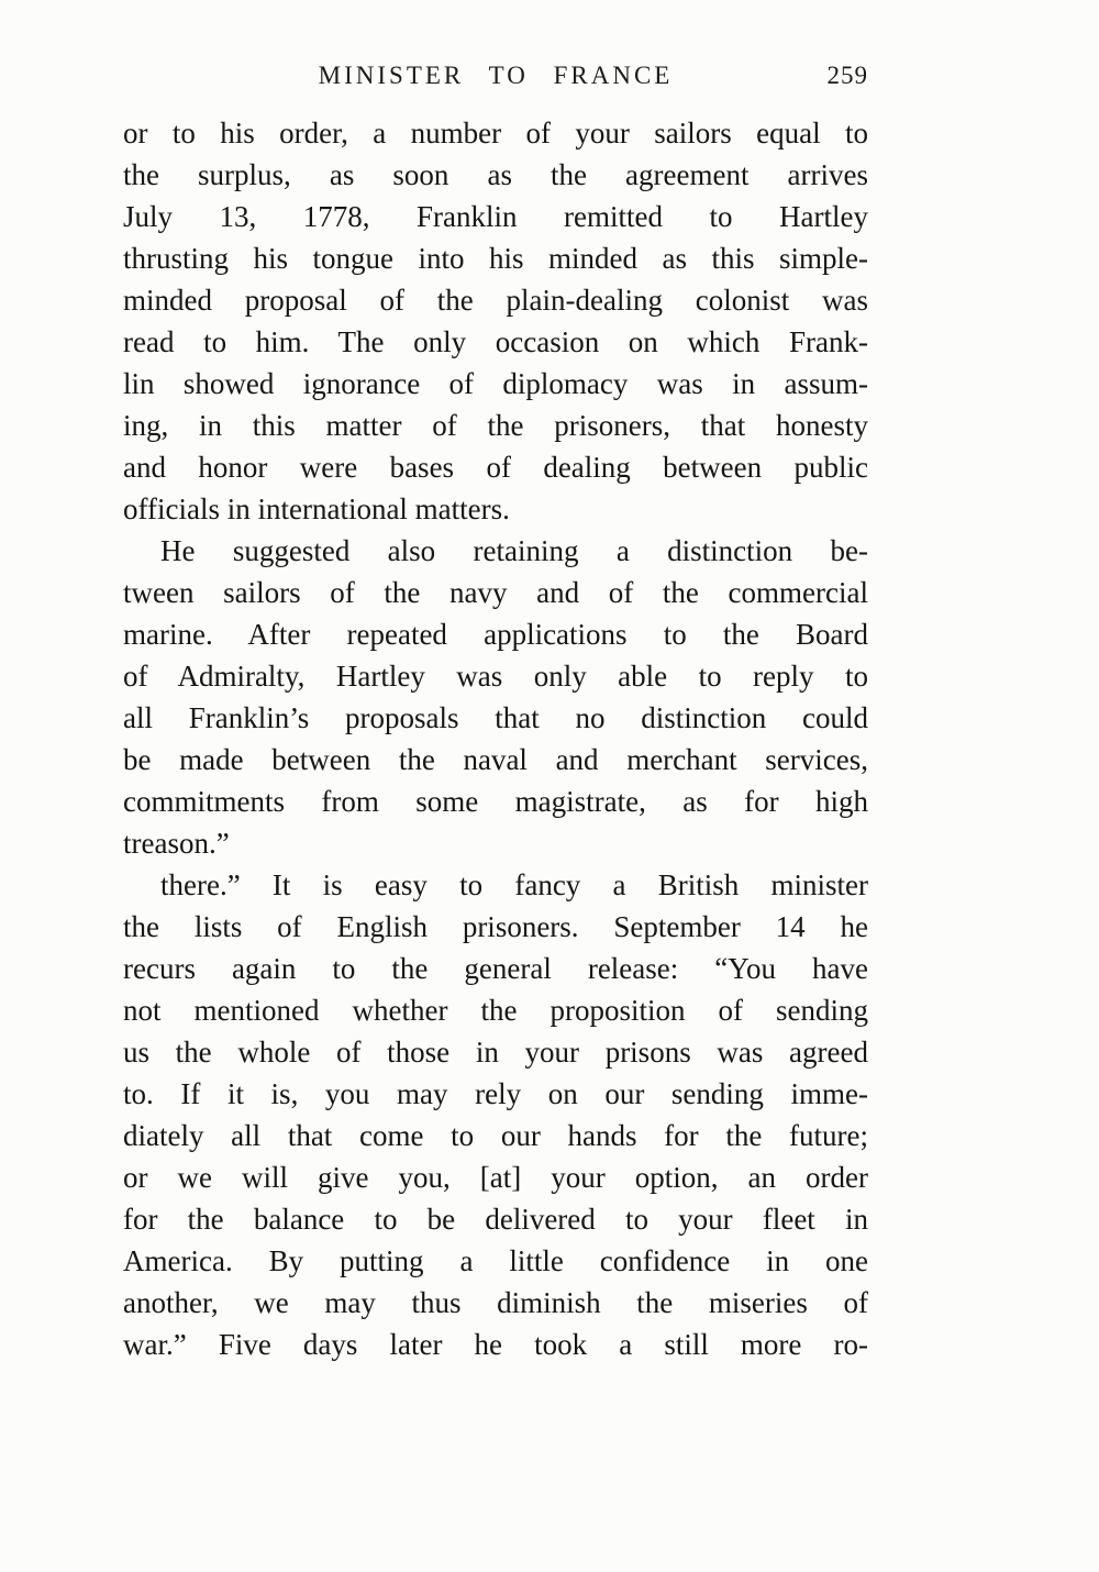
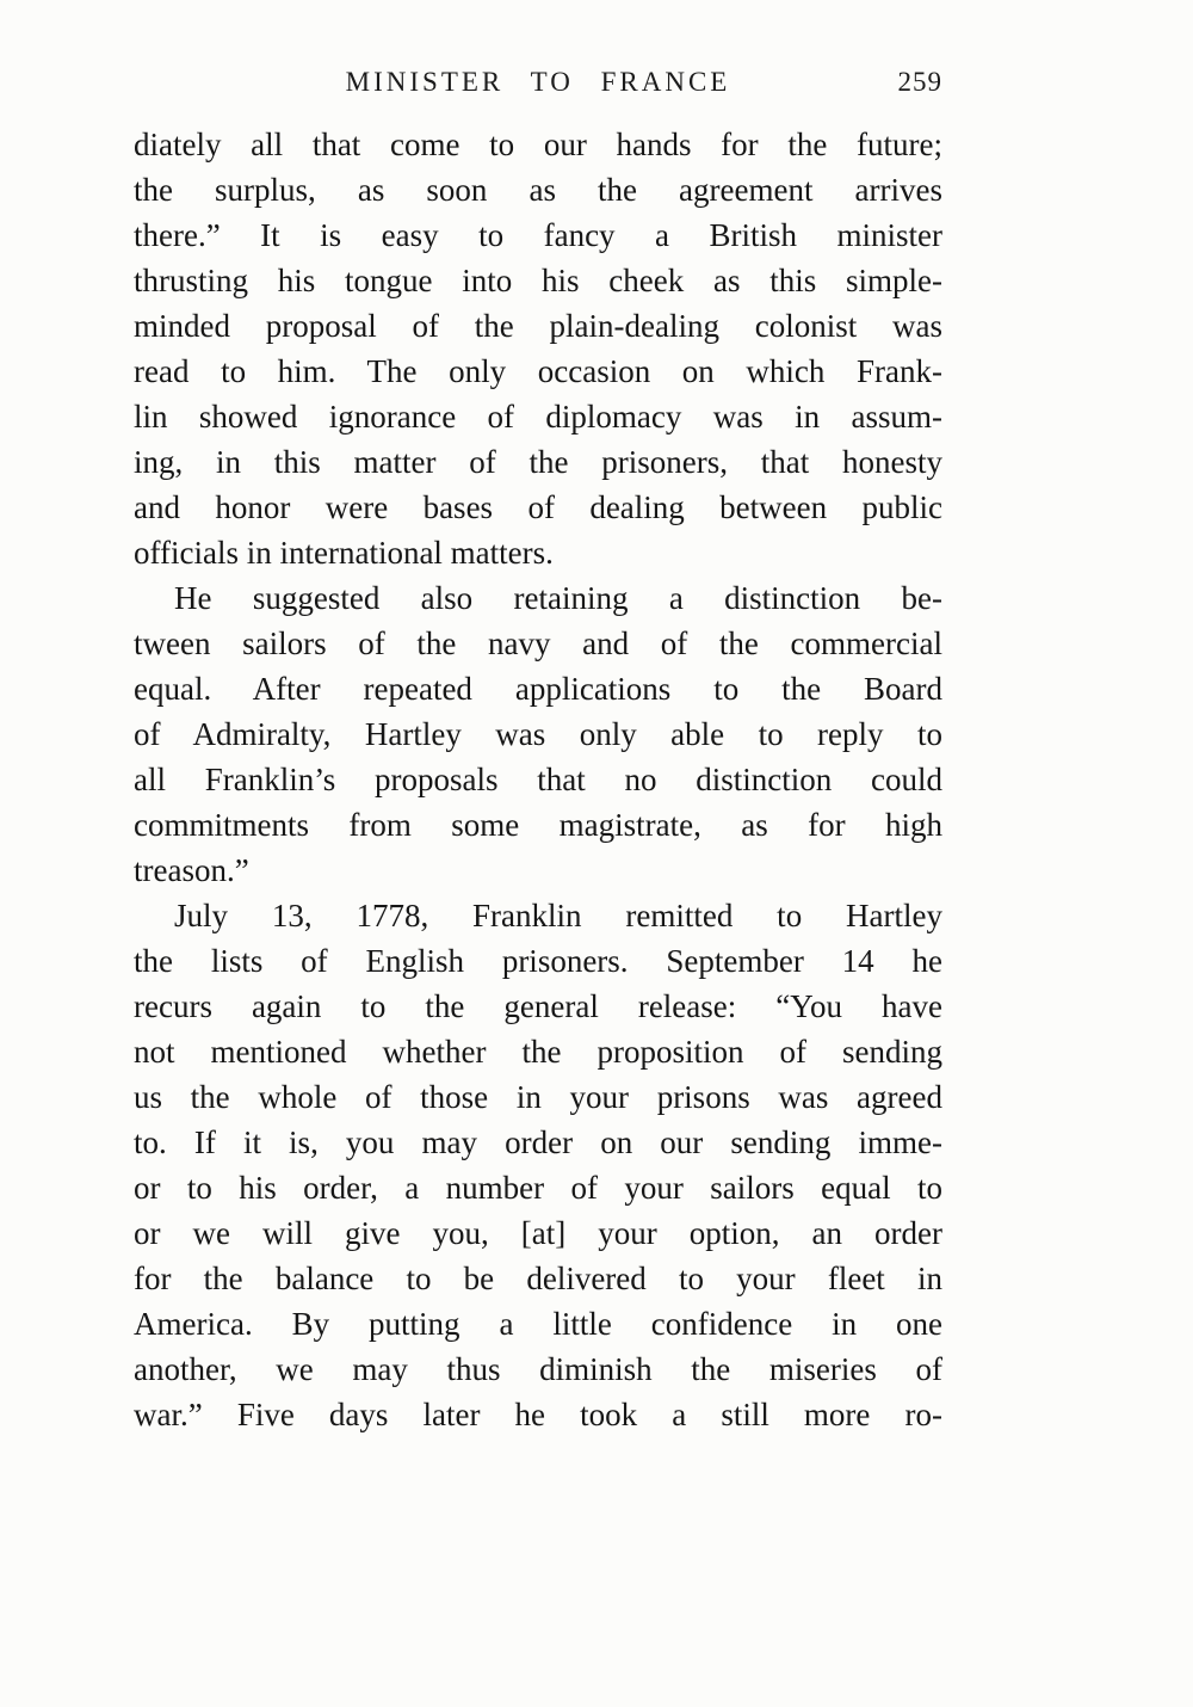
  MINISTER TO FRANCE
  259
- or to his order, a number of your sailors equal to
+ diately all that come to our hands for the future;
  the surplus, as soon as the agreement arrives
- July 13, 1778, Franklin remitted to Hartley
+ there.” It is easy to fancy a British minister
- thrusting his tongue into his minded as this simple-
+ thrusting his tongue into his cheek as this simple-
  minded proposal of the plain-dealing colonist was
  read to him. The only occasion on which Frank-
  lin showed ignorance of diplomacy was in assum-
  ing, in this matter of the prisoners, that honesty
  and honor were bases of dealing between public
  officials in international matters.
  He suggested also retaining a distinction be-
  tween sailors of the navy and of the commercial
- marine. After repeated applications to the Board
+ equal. After repeated applications to the Board
  of Admiralty, Hartley was only able to reply to
  all Franklin’s proposals that no distinction could
- be made between the naval and merchant services,
  commitments from some magistrate, as for high
  treason.”
- there.” It is easy to fancy a British minister
+ July 13, 1778, Franklin remitted to Hartley
  the lists of English prisoners. September 14 he
  recurs again to the general release: “You have
  not mentioned whether the proposition of sending
  us the whole of those in your prisons was agreed
- to. If it is, you may rely on our sending imme-
+ to. If it is, you may order on our sending imme-
- diately all that come to our hands for the future;
+ or to his order, a number of your sailors equal to
  or we will give you, [at] your option, an order
  for the balance to be delivered to your fleet in
  America. By putting a little confidence in one
  another, we may thus diminish the miseries of
  war.” Five days later he took a still more ro-
